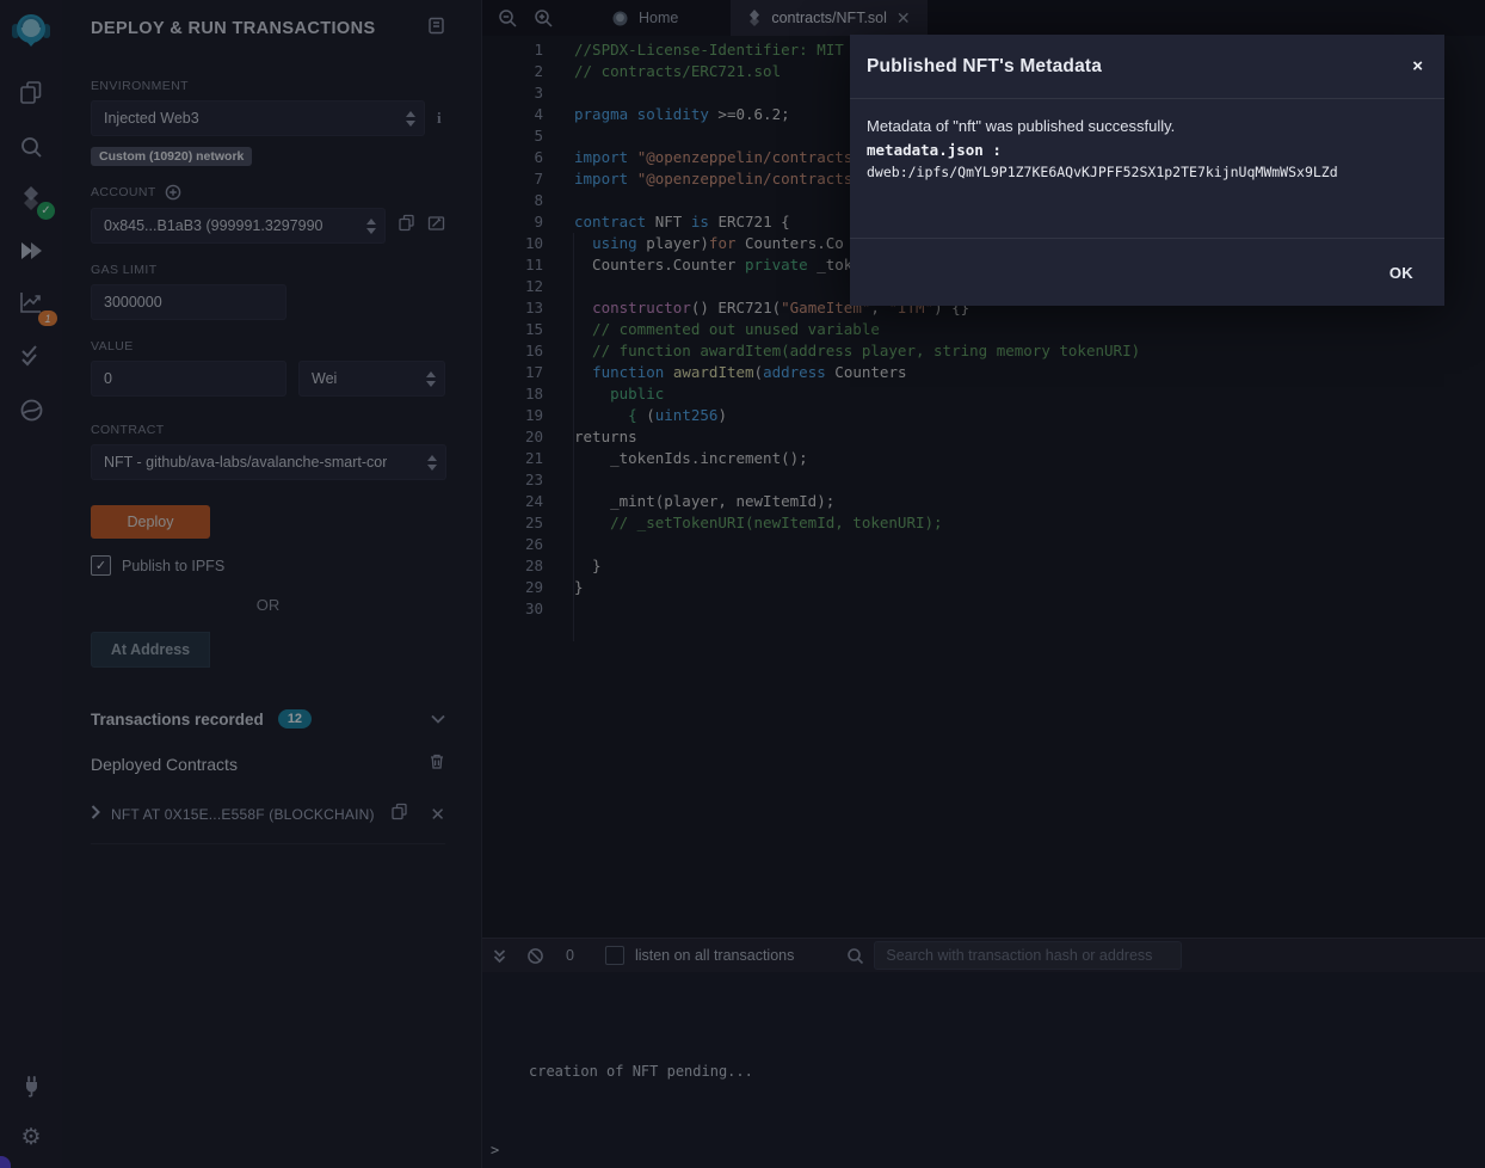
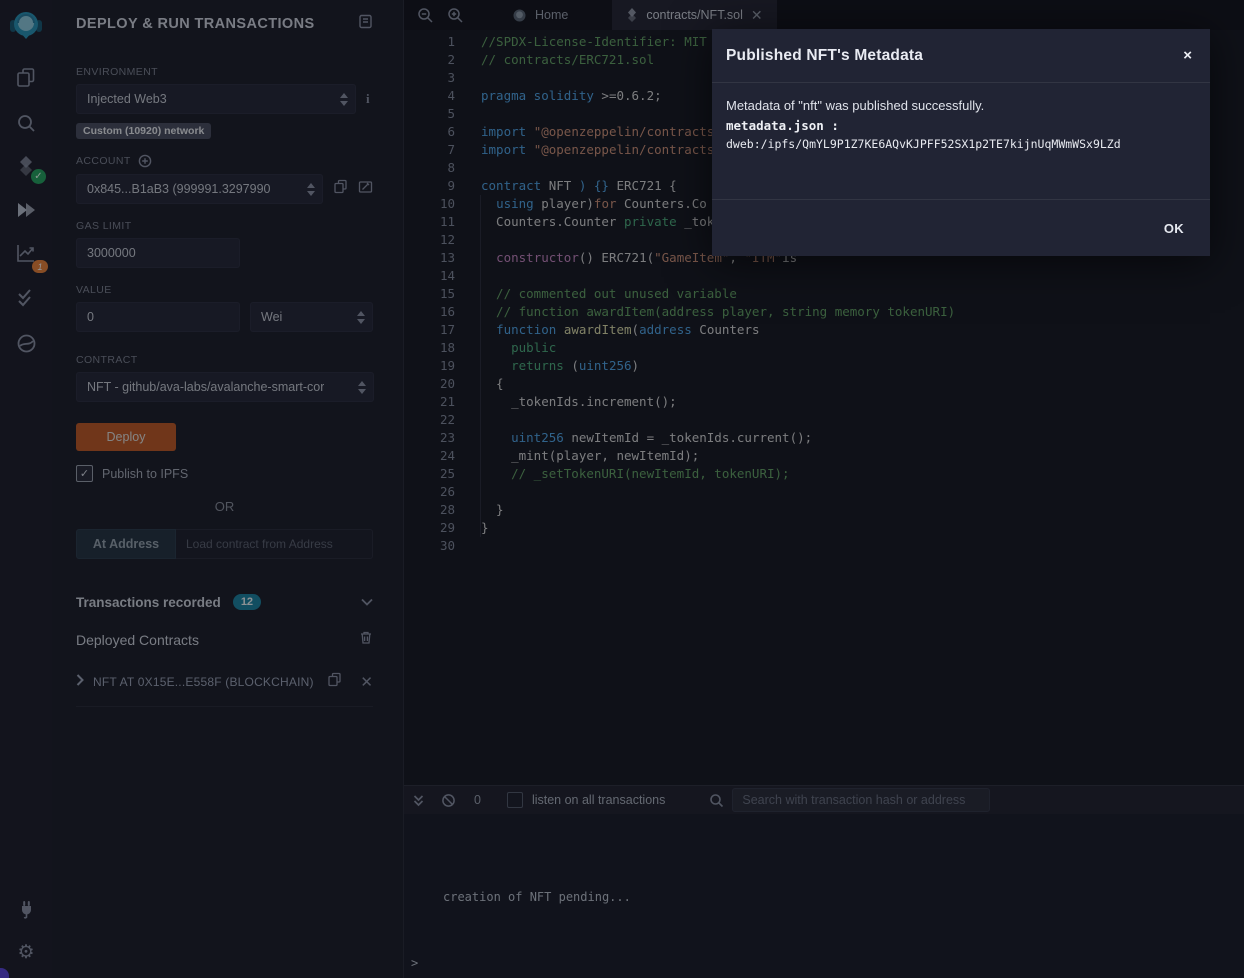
  ✓
  1
  ⚙
  DEPLOY & RUN TRANSACTIONS
  ENVIRONMENT
  Injected Web3
  i
  Custom (10920) network
  ACCOUNT
  0x845...B1aB3 (999991.3297990
  GAS LIMIT
  3000000
  VALUE
  0
  Wei
  CONTRACT
  NFT - github/ava-labs/avalanche-smart-cor
  Deploy
  Publish to IPFS
  OR
  At Address
+ Load contract from Address
  Transactions recorded
  12
  Deployed Contracts
  NFT AT 0X15E...E558F (BLOCKCHAIN)
  ✕
  Home
  contracts/NFT.sol
  ✕
  1
  //SPDX-License-Identifier: MIT
  2
  // contracts/ERC721.sol
  3
  4
  pragma solidity >=0.6.2;
  5
  6
  import "@openzeppelin/contracts
  7
  import "@openzeppelin/contracts
  8
  9
- contract NFT is ERC721 {
+ contract NFT ) {} ERC721 {
  10
  using player)for Counters.Co
  11
  Counters.Counter private _tok
  12
  13
- constructor() ERC721("GameItem", "ITM") {}
+ constructor() ERC721("GameItem", "ITM"is
+ 14
  15
  // commented out unused variable
  16
  // function awardItem(address player, string memory tokenURI)
  17
  function awardItem(address Counters
  18
  public
  19
- { (uint256)
+ returns (uint256)
  20
- returns
+ {
  21
  _tokenIds.increment();
+ 22
  23
+ uint256 newItemId = _tokenIds.current();
  24
  _mint(player, newItemId);
  25
  // _setTokenURI(newItemId, tokenURI);
  26
  28
  }
  29
  }
  30
  0
  listen on all transactions
  Search with transaction hash or address
  creation of NFT pending...
  >
  Published NFT's Metadata
  ×
  Metadata of "nft" was published successfully.
  metadata.json :
  dweb:/ipfs/QmYL9P1Z7KE6AQvKJPFF52SX1p2TE7kijnUqMWmWSx9LZd
  OK
